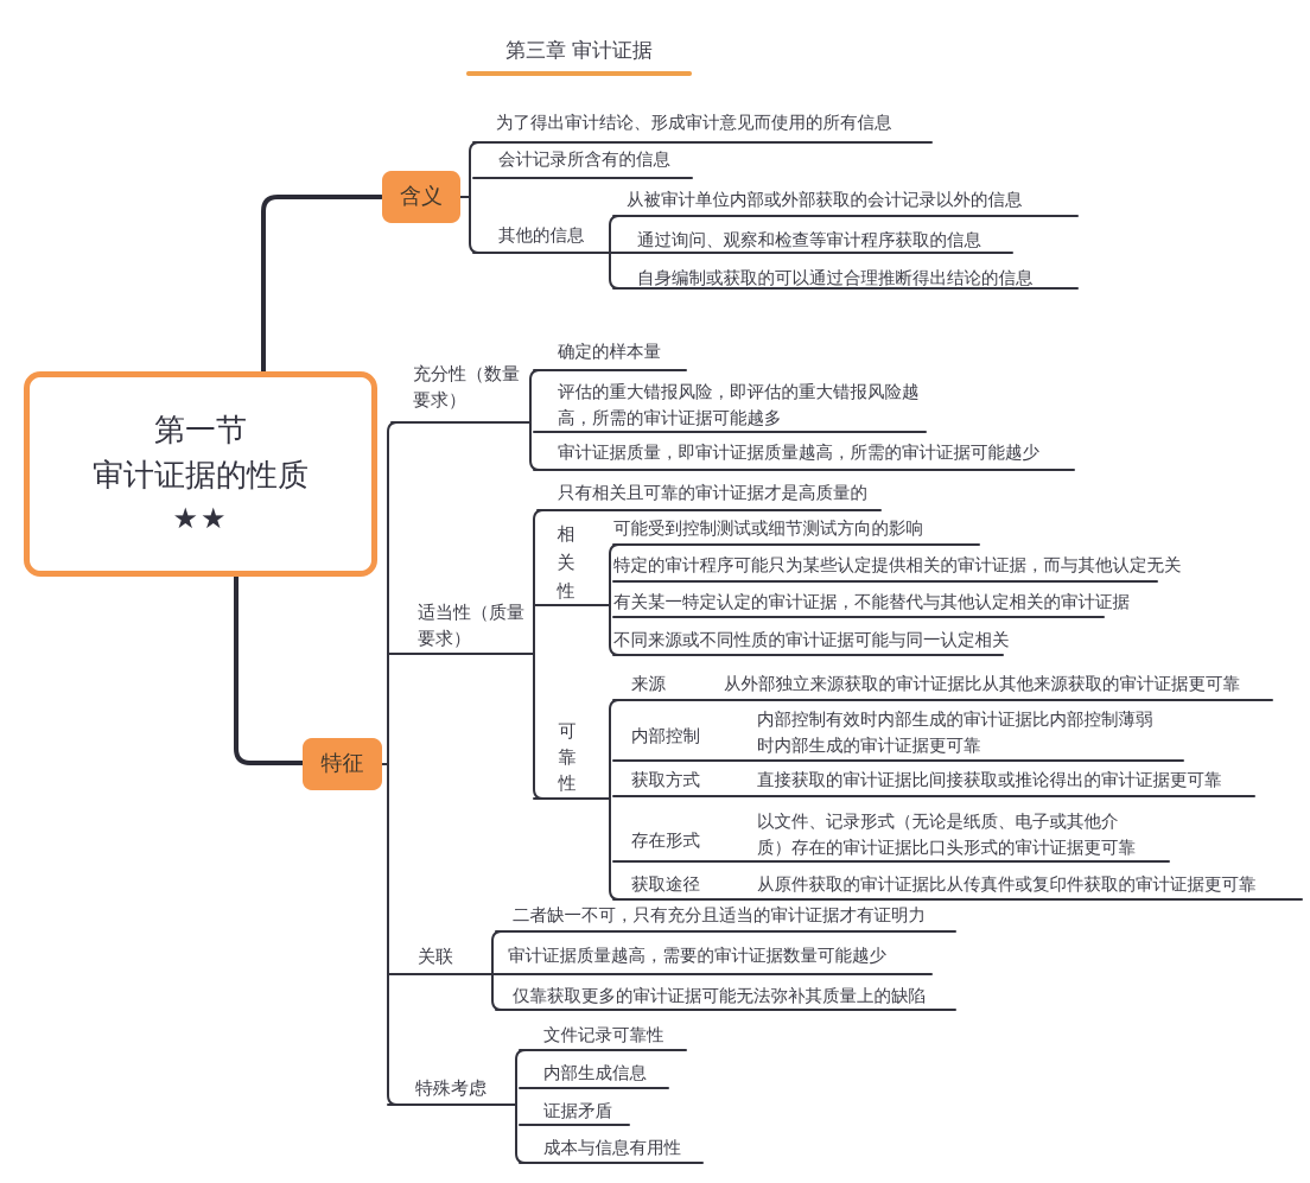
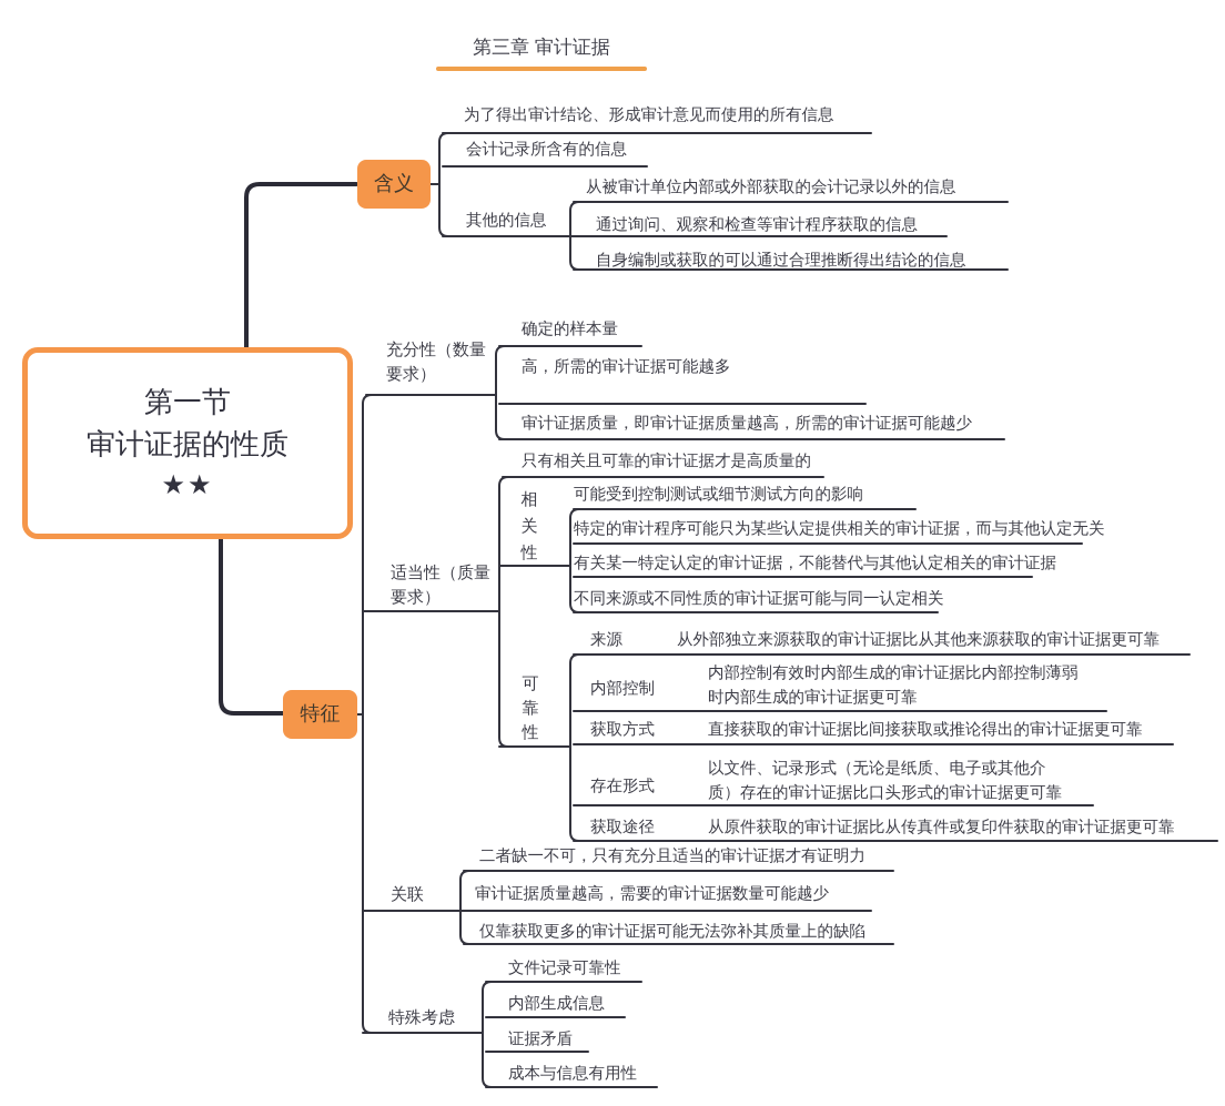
  第三章 审计证据
  第一节
  审计证据的性质
  ★★
  含义
  为了得出审计结论、形成审计意见而使用的所有信息
  会计记录所含有的信息
  其他的信息
  从被审计单位内部或外部获取的会计记录以外的信息
  通过询问、观察和检查等审计程序获取的信息
  自身编制或获取的可以通过合理推断得出结论的信息
  特征
  充分性（数量要求）
  确定的样本量
- 评估的重大错报风险，即评估的重大错报风险越
  高，所需的审计证据可能越多
  审计证据质量，即审计证据质量越高，所需的审计证据可能越少
  适当性（质量要求）
  只有相关且可靠的审计证据才是高质量的
  相关性
  可能受到控制测试或细节测试方向的影响
  特定的审计程序可能只为某些认定提供相关的审计证据，而与其他认定无关
  有关某一特定认定的审计证据，不能替代与其他认定相关的审计证据
  不同来源或不同性质的审计证据可能与同一认定相关
  可靠性
  来源
  从外部独立来源获取的审计证据比从其他来源获取的审计证据更可靠
  内部控制
  内部控制有效时内部生成的审计证据比内部控制薄弱
  时内部生成的审计证据更可靠
  获取方式
  直接获取的审计证据比间接获取或推论得出的审计证据更可靠
  存在形式
  以文件、记录形式（无论是纸质、电子或其他介
  质）存在的审计证据比口头形式的审计证据更可靠
  获取途径
  从原件获取的审计证据比从传真件或复印件获取的审计证据更可靠
  关联
  二者缺一不可，只有充分且适当的审计证据才有证明力
  审计证据质量越高，需要的审计证据数量可能越少
  仅靠获取更多的审计证据可能无法弥补其质量上的缺陷
  特殊考虑
  文件记录可靠性
  内部生成信息
  证据矛盾
  成本与信息有用性
